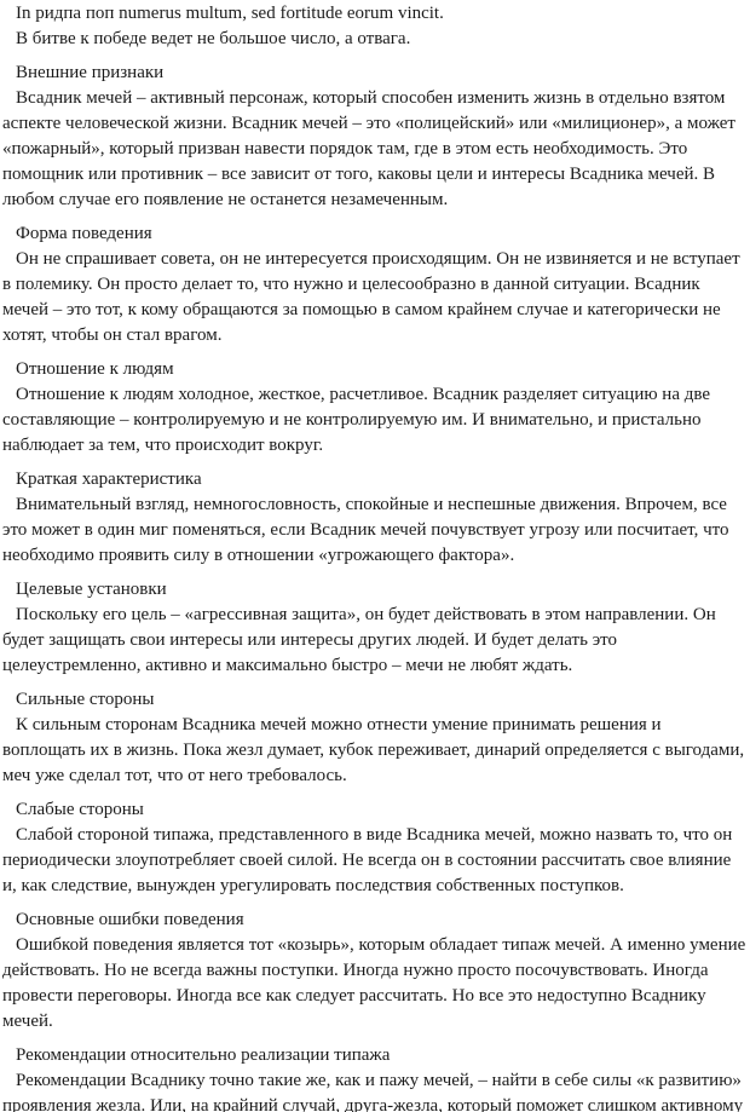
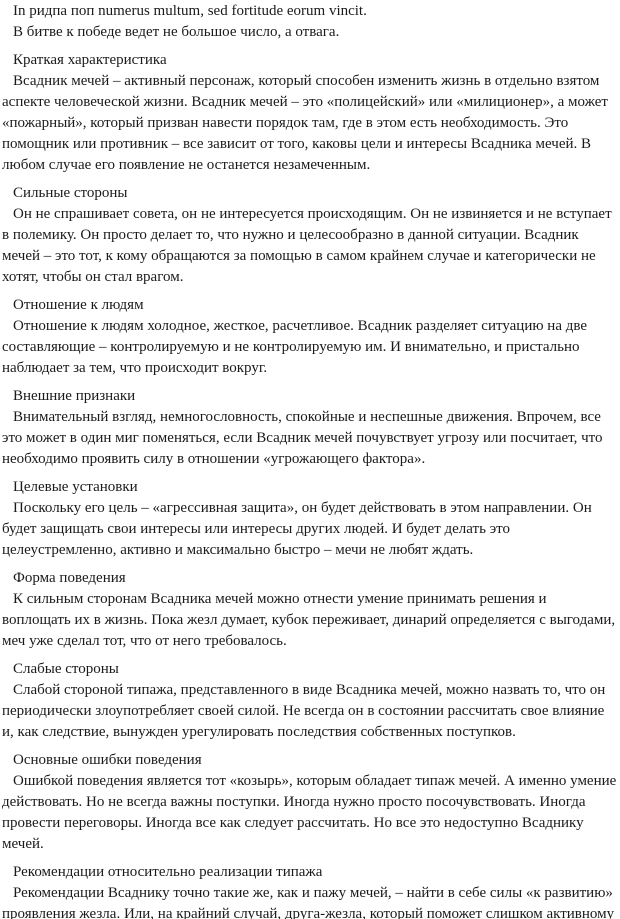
  In ридпа поп numerus multum, sed fortitude eorum vincit.
  В битве к победе ведет не большое число, а отвага.
- Внешние признаки
+ Краткая характеристика
  Всадник мечей – активный персонаж, который способен изменить жизнь в отдельно взятом аспекте человеческой жизни. Всадник мечей – это «полицейский» или «милиционер», а может «пожарный», который призван навести порядок там, где в этом есть необходимость. Это помощник или противник – все зависит от того, каковы цели и интересы Всадника мечей. В любом случае его появление не останется незамеченным.
- Форма поведения
+ Сильные стороны
  Он не спрашивает совета, он не интересуется происходящим. Он не извиняется и не вступает в полемику. Он просто делает то, что нужно и целесообразно в данной ситуации. Всадник мечей – это тот, к кому обращаются за помощью в самом крайнем случае и категорически не хотят, чтобы он стал врагом.
  Отношение к людям
  Отношение к людям холодное, жесткое, расчетливое. Всадник разделяет ситуацию на две составляющие – контролируемую и не контролируемую им. И внимательно, и пристально наблюдает за тем, что происходит вокруг.
- Краткая характеристика
+ Внешние признаки
  Внимательный взгляд, немногословность, спокойные и неспешные движения. Впрочем, все это может в один миг поменяться, если Всадник мечей почувствует угрозу или посчитает, что необходимо проявить силу в отношении «угрожающего фактора».
  Целевые установки
  Поскольку его цель – «агрессивная защита», он будет действовать в этом направлении. Он будет защищать свои интересы или интересы других людей. И будет делать это целеустремленно, активно и максимально быстро – мечи не любят ждать.
- Сильные стороны
+ Форма поведения
  К сильным сторонам Всадника мечей можно отнести умение принимать решения и воплощать их в жизнь. Пока жезл думает, кубок переживает, динарий определяется с выгодами, меч уже сделал тот, что от него требовалось.
  Слабые стороны
  Слабой стороной типажа, представленного в виде Всадника мечей, можно назвать то, что он периодически злоупотребляет своей силой. Не всегда он в состоянии рассчитать свое влияние и, как следствие, вынужден урегулировать последствия собственных поступков.
  Основные ошибки поведения
  Ошибкой поведения является тот «козырь», которым обладает типаж мечей. А именно умение действовать. Но не всегда важны поступки. Иногда нужно просто посочувствовать. Иногда провести переговоры. Иногда все как следует рассчитать. Но все это недоступно Всаднику мечей.
  Рекомендации относительно реализации типажа
  Рекомендации Всаднику точно такие же, как и пажу мечей, – найти в себе силы «к развитию» проявления жезла. Или, на крайний случай, друга-жезла, который поможет слишком активному
